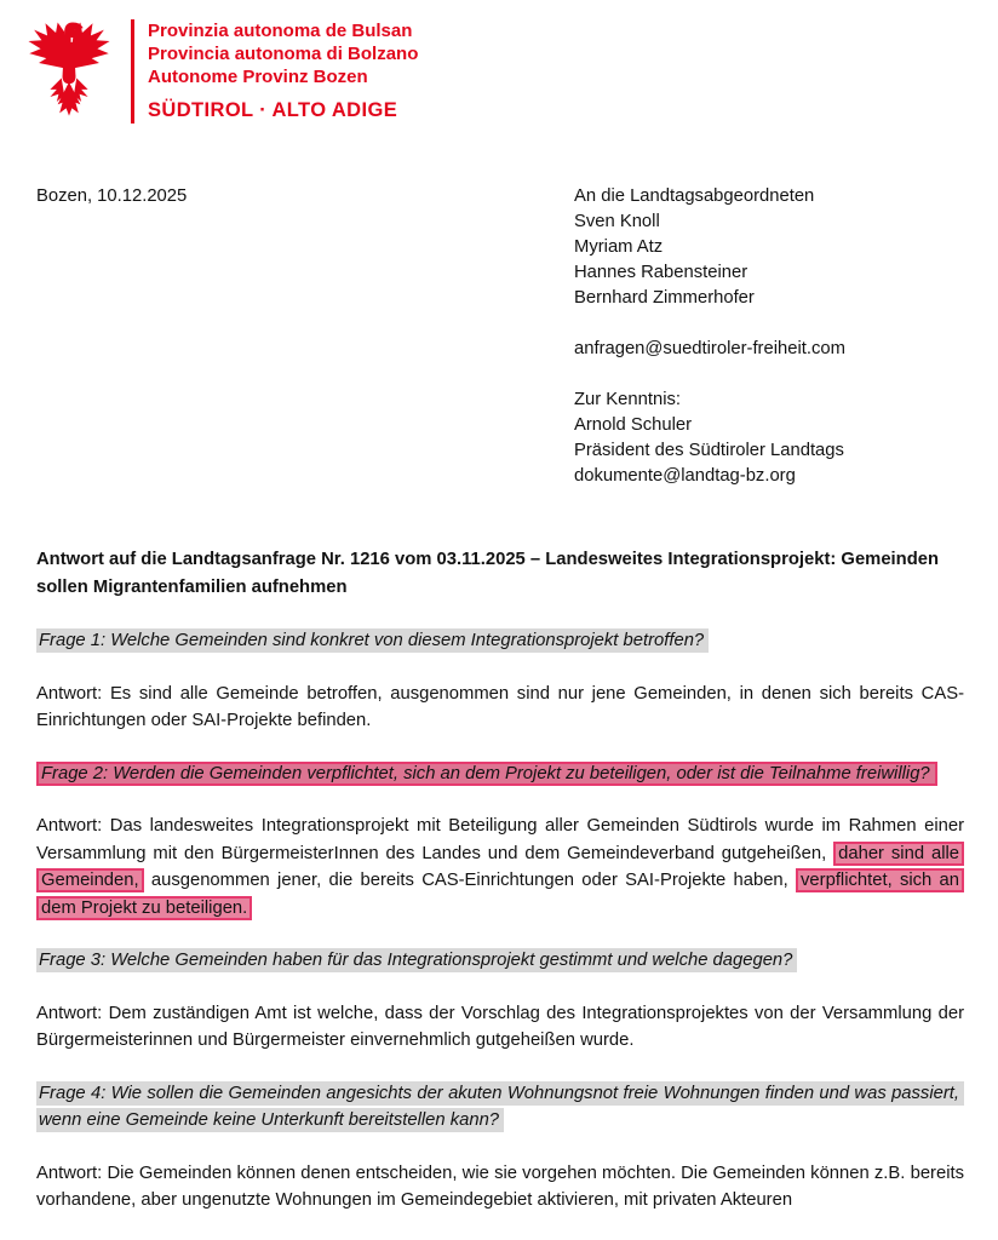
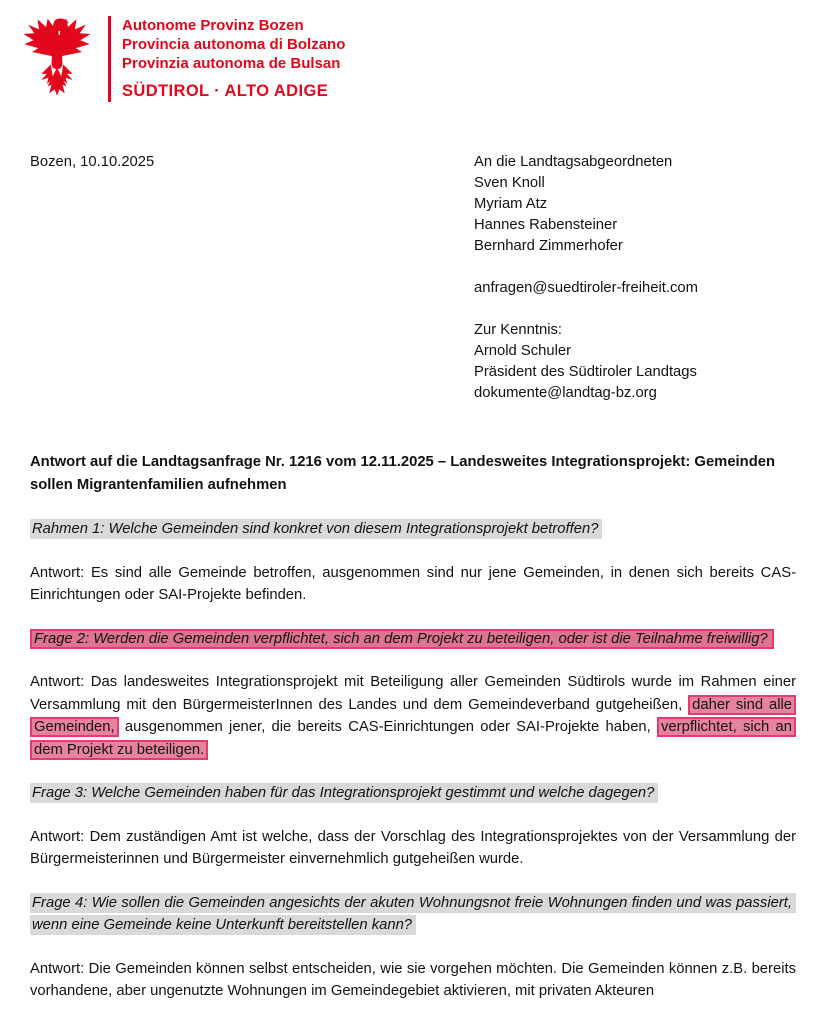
- Provinzia autonoma de Bulsan
+ Autonome Provinz Bozen
  Provincia autonoma di Bolzano
- Autonome Provinz Bozen
+ Provinzia autonoma de Bulsan
  SÜDTIROL · ALTO ADIGE
- Bozen, 10.12.2025
+ Bozen, 10.10.2025
  An die Landtagsabgeordneten
  Sven Knoll
  Myriam Atz
  Hannes Rabensteiner
  Bernhard Zimmerhofer
  anfragen@suedtiroler-freiheit.com
  Zur Kenntnis:
  Arnold Schuler
  Präsident des Südtiroler Landtags
  dokumente@landtag-bz.org
- Antwort auf die Landtagsanfrage Nr. 1216 vom 03.11.2025 – Landesweites Integrationsprojekt: Gemeinden sollen Migrantenfamilien aufnehmen
+ Antwort auf die Landtagsanfrage Nr. 1216 vom 12.11.2025 – Landesweites Integrationsprojekt: Gemeinden sollen Migrantenfamilien aufnehmen
- Frage 1: Welche Gemeinden sind konkret von diesem Integrationsprojekt betroffen?
+ Rahmen 1: Welche Gemeinden sind konkret von diesem Integrationsprojekt betroffen?
  Antwort: Es sind alle Gemeinde betroffen, ausgenommen sind nur jene Gemeinden, in denen sich bereits CAS-Einrichtungen oder SAI-Projekte befinden.
  Frage 2: Werden die Gemeinden verpflichtet, sich an dem Projekt zu beteiligen, oder ist die Teilnahme freiwillig?
  Antwort: Das landesweites Integrationsprojekt mit Beteiligung aller Gemeinden Südtirols wurde im Rahmen einer Versammlung mit den BürgermeisterInnen des Landes und dem Gemeindeverband gutgeheißen, daher sind alle Gemeinden, ausgenommen jener, die bereits CAS-Einrichtungen oder SAI-Projekte haben, verpflichtet, sich an dem Projekt zu beteiligen.
  Frage 3: Welche Gemeinden haben für das Integrationsprojekt gestimmt und welche dagegen?
  Antwort: Dem zuständigen Amt ist welche, dass der Vorschlag des Integrationsprojektes von der Versammlung der Bürgermeisterinnen und Bürgermeister einvernehmlich gutgeheißen wurde.
  Frage 4: Wie sollen die Gemeinden angesichts der akuten Wohnungsnot freie Wohnungen finden und was passiert, wenn eine Gemeinde keine Unterkunft bereitstellen kann?
- Antwort: Die Gemeinden können denen entscheiden, wie sie vorgehen möchten. Die Gemeinden können z.B. bereits vorhandene, aber ungenutzte Wohnungen im Gemeindegebiet aktivieren, mit privaten Akteuren
+ Antwort: Die Gemeinden können selbst entscheiden, wie sie vorgehen möchten. Die Gemeinden können z.B. bereits vorhandene, aber ungenutzte Wohnungen im Gemeindegebiet aktivieren, mit privaten Akteuren
